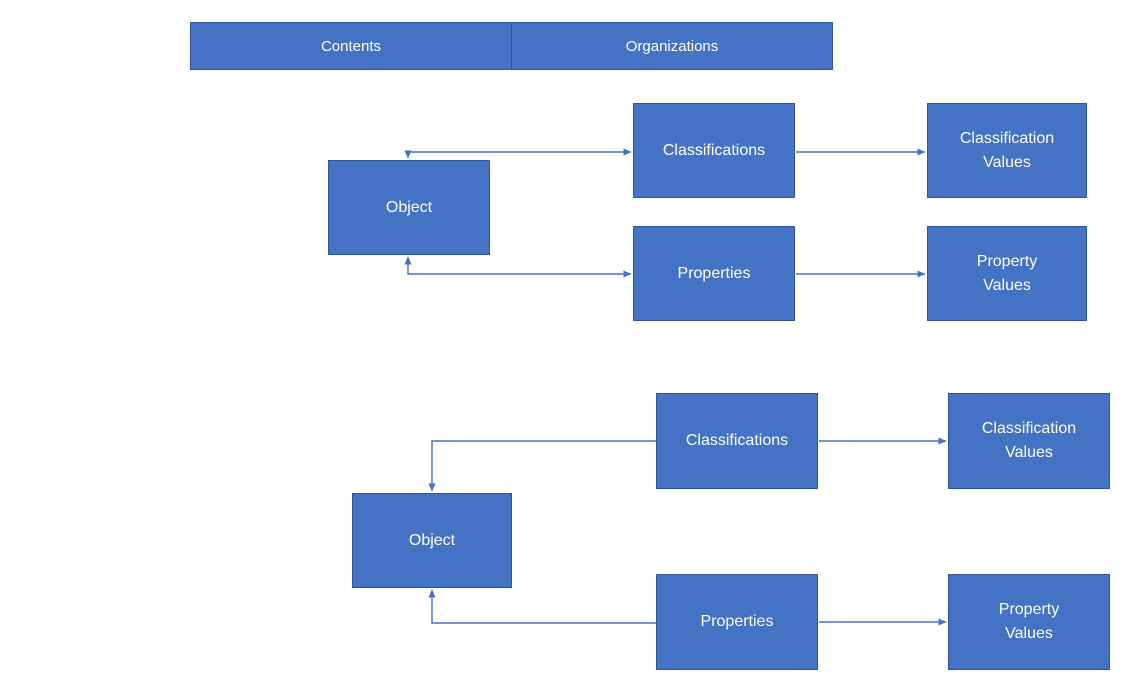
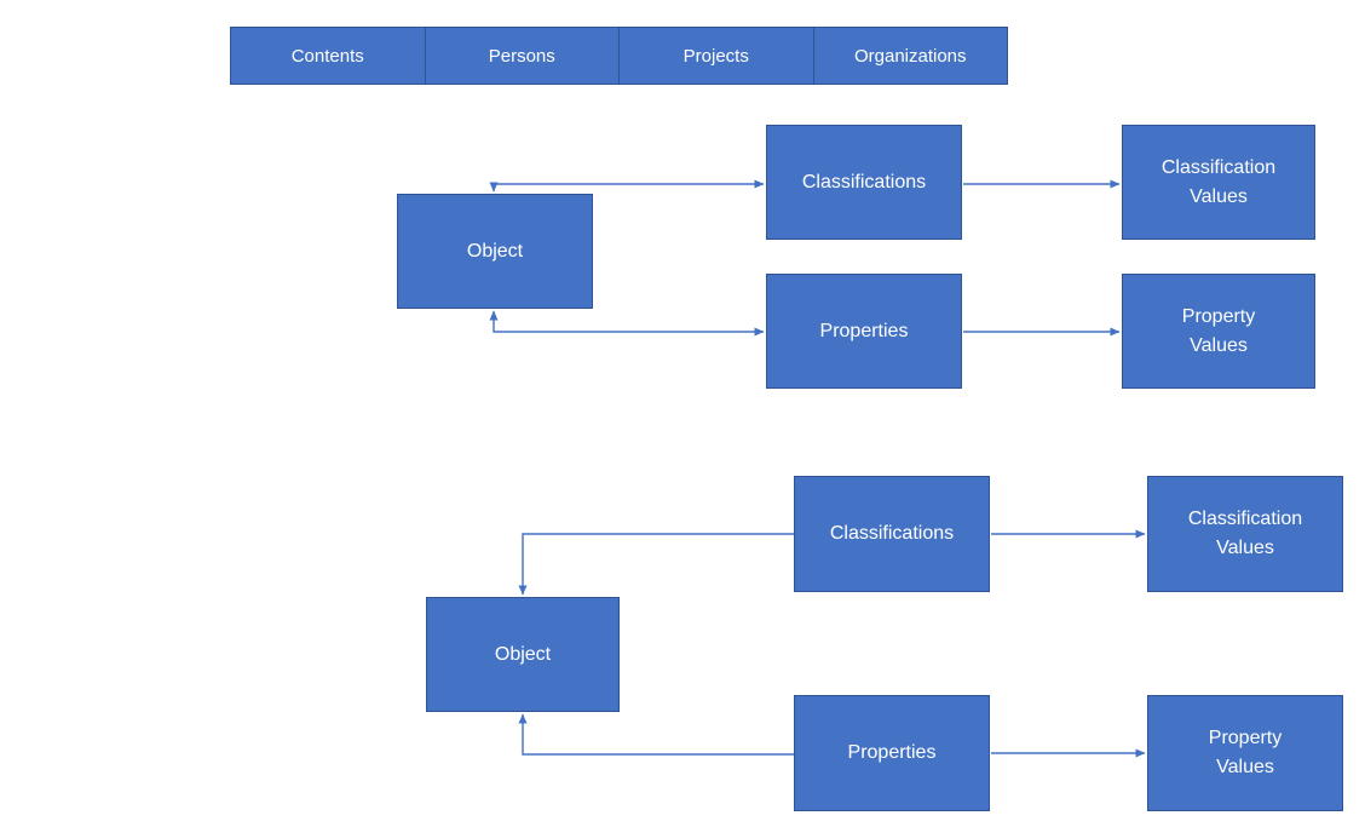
  Contents
+ Persons
+ Projects
  Organizations
  Object
  Classifications
  Classification Values
  Properties
  Property Values
  Object
  Classifications
  Classification Values
  Properties
  Property Values
